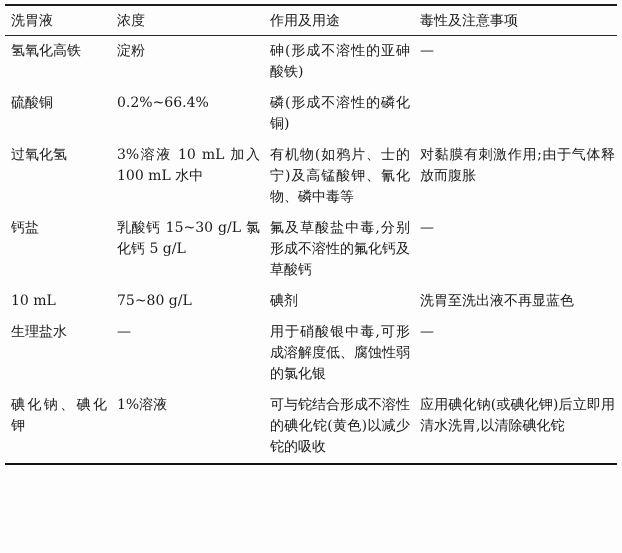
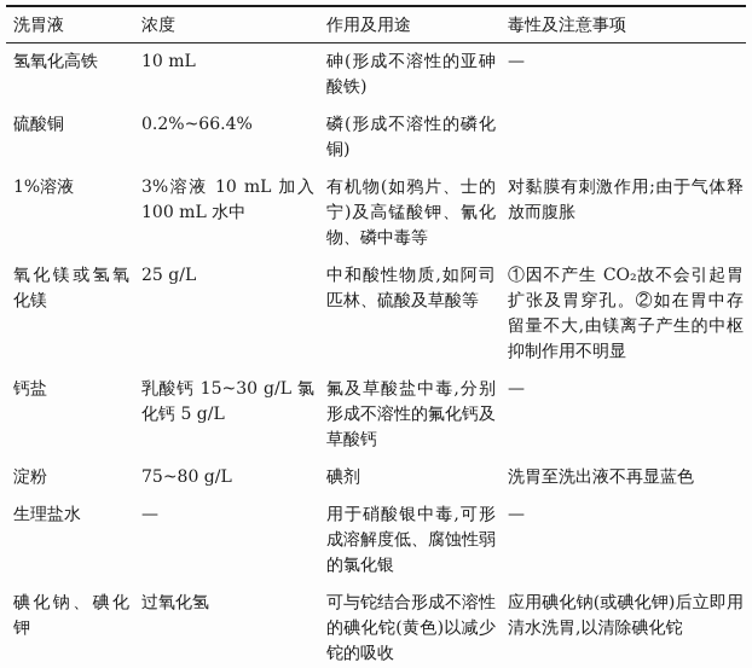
  洗胃液	浓度	作用及用途	毒性及注意事项
- 氢氧化高铁	淀粉	砷(形成不溶性的亚砷酸铁)	—
+ 氢氧化高铁	10 mL	砷(形成不溶性的亚砷酸铁)	—
  硫酸铜	0.2%~66.4%	磷(形成不溶性的磷化铜)
- 过氧化氢	3%溶液 10 mL 加入 100 mL 水中	有机物(如鸦片、士的宁)及高锰酸钾、氰化物、磷中毒等	对黏膜有刺激作用;由于气体释放而腹胀
+ 1%溶液	3%溶液 10 mL 加入 100 mL 水中	有机物(如鸦片、士的宁)及高锰酸钾、氰化物、磷中毒等	对黏膜有刺激作用;由于气体释放而腹胀
+ 氧化镁或氢氧化镁	25 g/L	中和酸性物质,如阿司匹林、硫酸及草酸等	①因不产生 CO₂故不会引起胃扩张及胃穿孔。②如在胃中存留量不大,由镁离子产生的中枢抑制作用不明显
  钙盐	乳酸钙 15~30 g/L 氯化钙 5 g/L	氟及草酸盐中毒,分别形成不溶性的氟化钙及草酸钙	—
- 10 mL	75~80 g/L	碘剂	洗胃至洗出液不再显蓝色
+ 淀粉	75~80 g/L	碘剂	洗胃至洗出液不再显蓝色
  生理盐水	—	用于硝酸银中毒,可形成溶解度低、腐蚀性弱的氯化银	—
- 碘化钠、碘化钾	1%溶液	可与铊结合形成不溶性的碘化铊(黄色)以减少铊的吸收	应用碘化钠(或碘化钾)后立即用清水洗胃,以清除碘化铊
+ 碘化钠、碘化钾	过氧化氢	可与铊结合形成不溶性的碘化铊(黄色)以减少铊的吸收	应用碘化钠(或碘化钾)后立即用清水洗胃,以清除碘化铊
